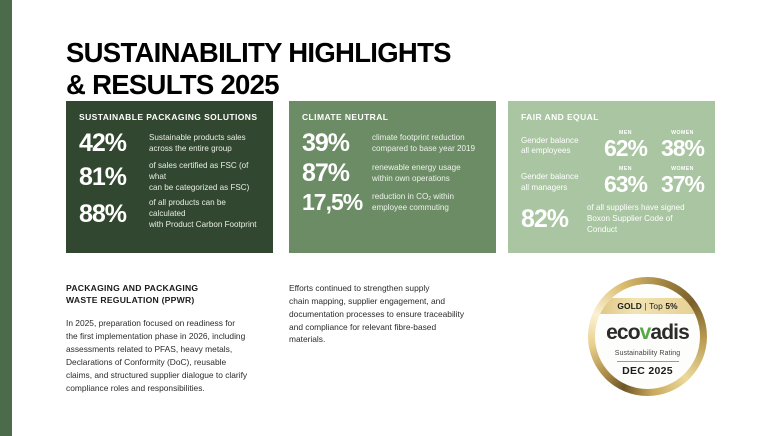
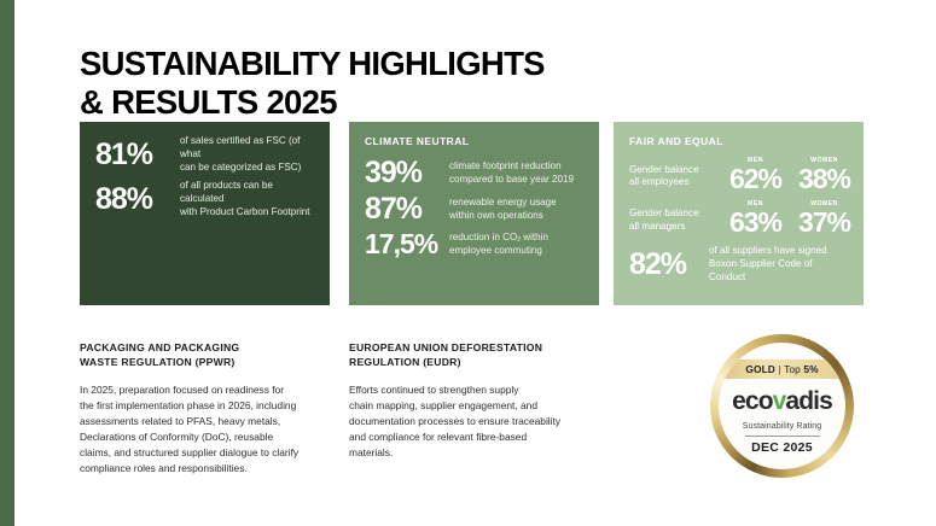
  SUSTAINABILITY HIGHLIGHTS
  & RESULTS 2025
- SUSTAINABLE PACKAGING SOLUTIONS
- 42%
- Sustainable products sales
- across the entire group
  81%
  of sales certified as FSC (of what
  can be categorized as FSC)
  88%
  of all products can be calculated
  with Product Carbon Footprint
  CLIMATE NEUTRAL
  39%
  climate footprint reduction
  compared to base year 2019
  87%
  renewable energy usage
  within own operations
  17,5%
  reduction in CO within
  employee commuting
  FAIR AND EQUAL
  Gender balance
  all employees
  62%
  38%
  Gender balance
  all managers
  63%
  37%
  82%
  of all suppliers have signed
  Boxon Supplier Code of Conduct
  PACKAGING AND PACKAGING
  WASTE REGULATION (PPWR)
  In 2025, preparation focused on readiness for
  the first implementation phase in 2026, including
  assessments related to PFAS, heavy metals,
  Declarations of Conformity (DoC), reusable
  claims, and structured supplier dialogue to clarify
  compliance roles and responsibilities.
+ EUROPEAN UNION DEFORESTATION
+ REGULATION (EUDR)
  Efforts continued to strengthen supply
  chain mapping, supplier engagement, and
  documentation processes to ensure traceability
  and compliance for relevant fibre-based
  materials.
  GOLD | Top 5%
  ecovadis
  DEC 2025
